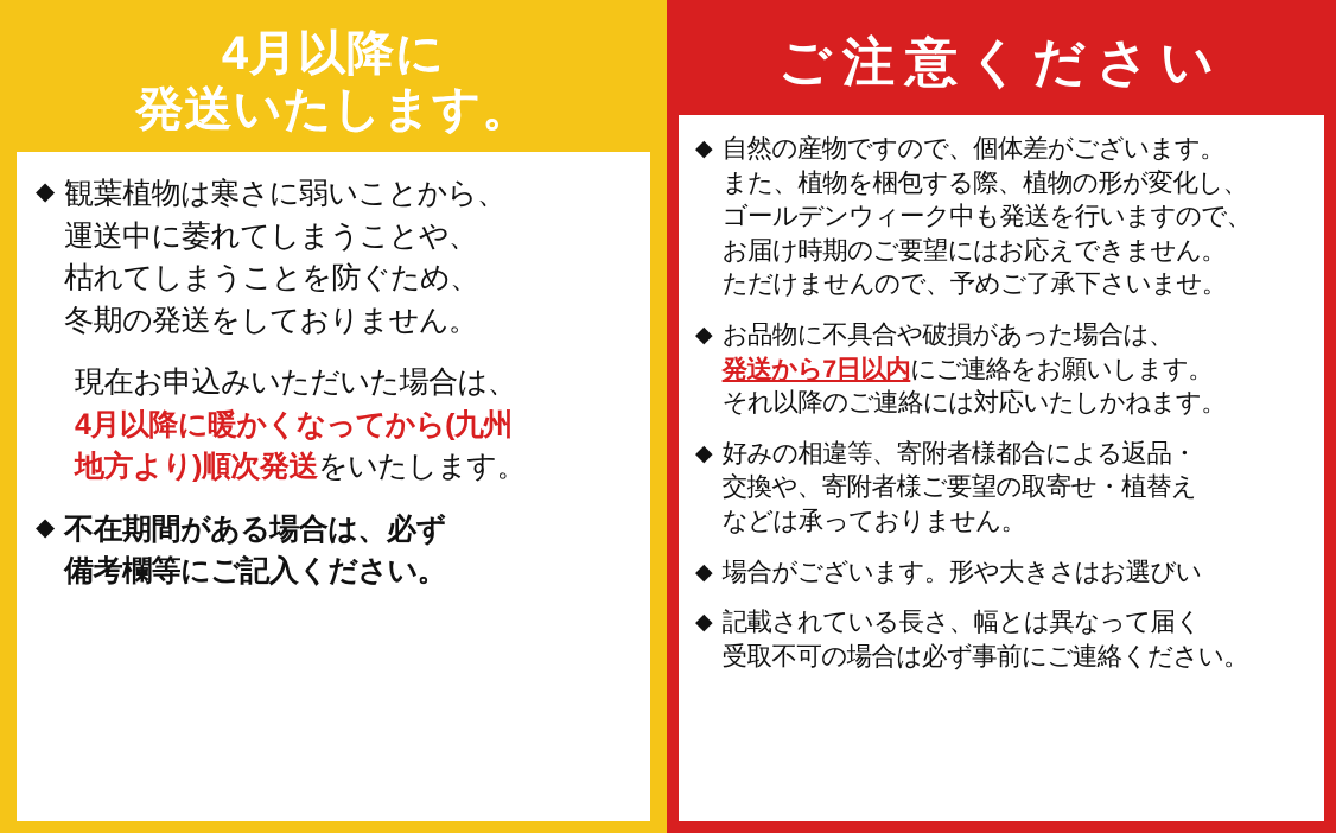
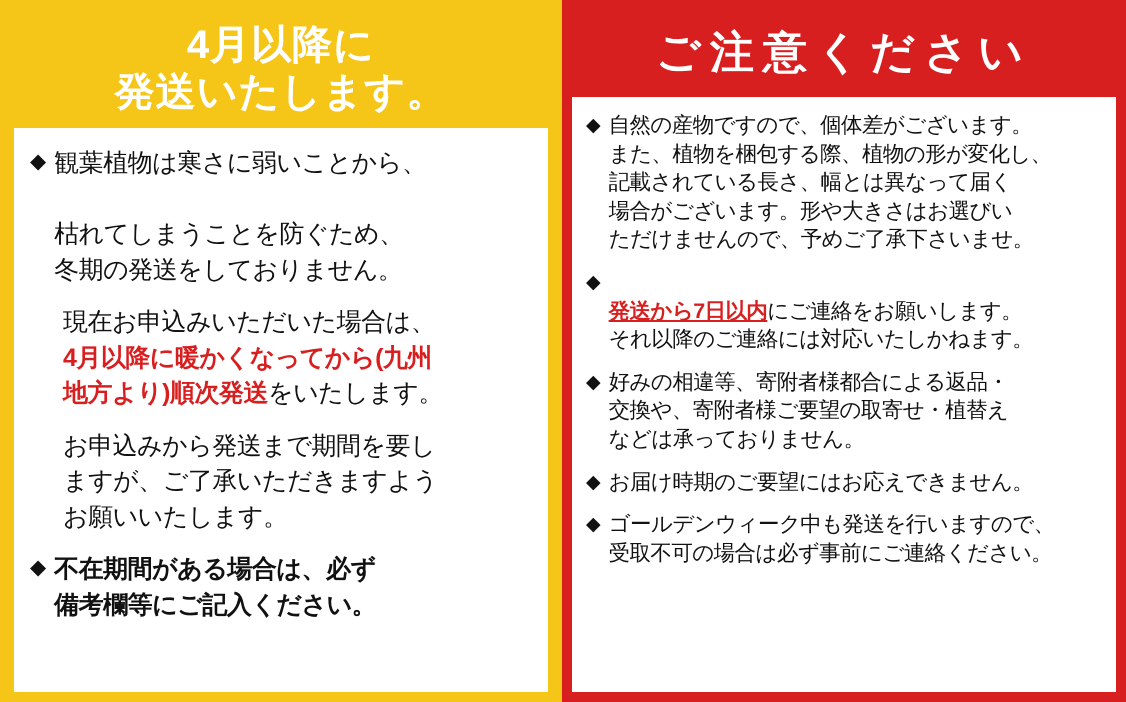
  4月以降に
  発送いたします。
  ◆
  観葉植物は寒さに弱いことから、
- 運送中に萎れてしまうことや、
  枯れてしまうことを防ぐため、
  冬期の発送をしておりません。
  現在お申込みいただいた場合は、
  4月以降に暖かくなってから(九州
  地方より)順次発送をいたします。
+ お申込みから発送まで期間を要し
+ ますが、ご了承いただきますよう
+ お願いいたします。
  ◆
  不在期間がある場合は、必ず
  備考欄等にご記入ください。
  ご注意ください
  ◆
  自然の産物ですので、個体差がございます。
  また、植物を梱包する際、植物の形が変化し、
- ゴールデンウィーク中も発送を行いますので、
+ 記載されている長さ、幅とは異なって届く
- お届け時期のご要望にはお応えできません。
+ 場合がございます。形や大きさはお選びい
  ただけませんので、予めご了承下さいませ。
  ◆
- お品物に不具合や破損があった場合は、
  発送から7日以内にご連絡をお願いします。
  それ以降のご連絡には対応いたしかねます。
  ◆
  好みの相違等、寄附者様都合による返品・
  交換や、寄附者様ご要望の取寄せ・植替え
  などは承っておりません。
  ◆
- 場合がございます。形や大きさはお選びい
+ お届け時期のご要望にはお応えできません。
  ◆
- 記載されている長さ、幅とは異なって届く
+ ゴールデンウィーク中も発送を行いますので、
  受取不可の場合は必ず事前にご連絡ください。
